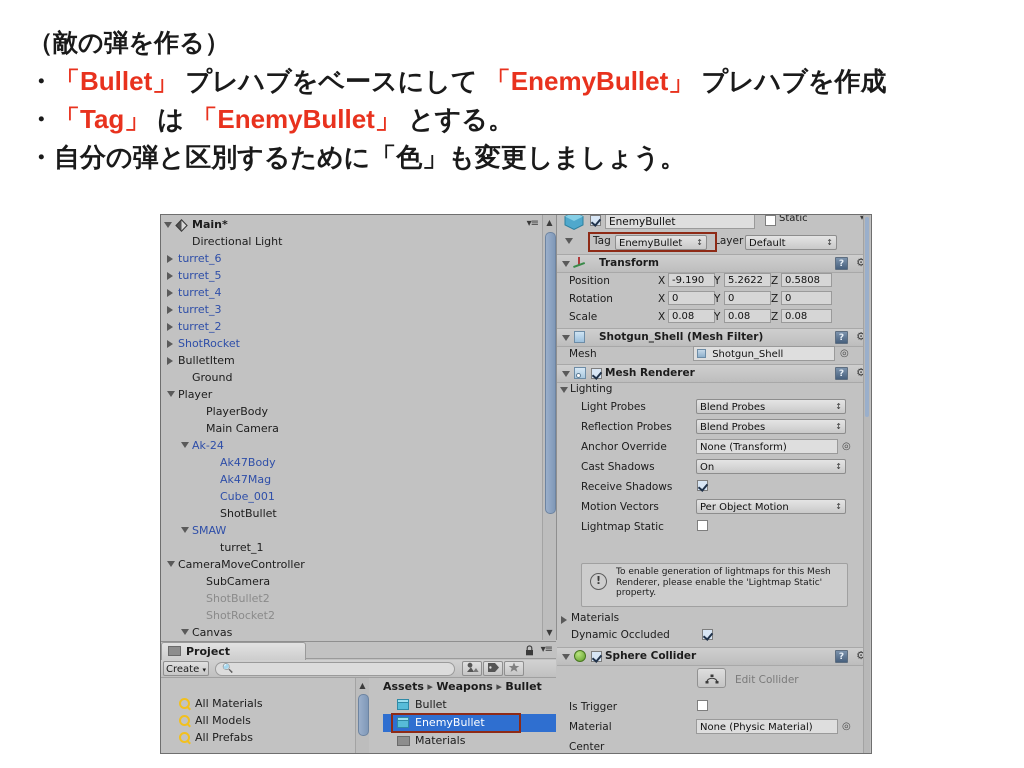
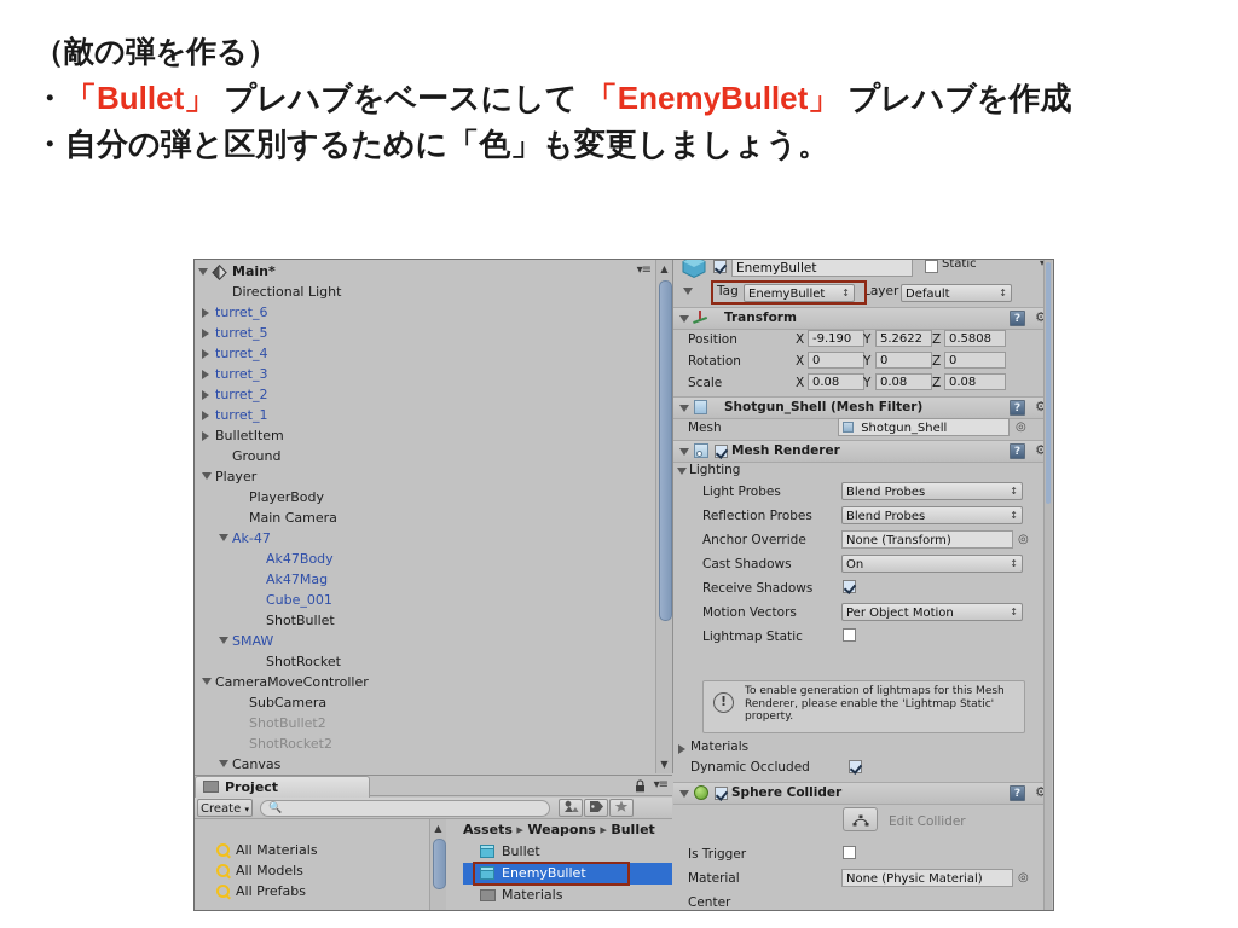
  （敵の弾を作る）
  ・「Bullet」 プレハブをベースにして 「EnemyBullet」 プレハブを作成
- ・「Tag」 は 「EnemyBullet」 とする。
  ・自分の弾と区別するために「色」も変更しましょう。
  Main*
  ▾≡
  Directional Light
  turret_6
  turret_5
  turret_4
  turret_3
  turret_2
- ShotRocket
+ turret_1
  BulletItem
  Ground
  Player
  PlayerBody
  Main Camera
- Ak-24
+ Ak-47
  Ak47Body
  Ak47Mag
  Cube_001
  ShotBullet
  SMAW
- turret_1
+ ShotRocket
  CameraMoveController
  SubCamera
  ShotBullet2
  ShotRocket2
  Canvas
  ▲
  ▼
  Project
  ▾≡
  Create ▾
  🔍
  All Materials
  All Models
  All Prefabs
  ▲
  Assets ▸ Weapons ▸ Bullet
  Bullet
  EnemyBullet
  Materials
  EnemyBullet
  Static
  ▾
  Tag
  EnemyBullet
  ↕
  Layer
  Default
  ↕
  Transform
  ?
  ⚙
  Position
  X
  -9.190
  Y
  5.2622
  Z
  0.5808
  Rotation
  X
  0
  Y
  0
  Z
  0
  Scale
  X
  0.08
  Y
  0.08
  Z
  0.08
  Shotgun_Shell (Mesh Filter)
  ?
  ⚙
  Mesh
  Shotgun_Shell
  ◎
  Mesh Renderer
  ?
  ⚙
  Lighting
  Light Probes
  Blend Probes
  ↕
  Reflection Probes
  Blend Probes
  ↕
  Anchor Override
  None (Transform)
  ◎
  Cast Shadows
  On
  ↕
  Receive Shadows
  Motion Vectors
  Per Object Motion
  ↕
  Lightmap Static
  !
  To enable generation of lightmaps for this Mesh Renderer, please enable the 'Lightmap Static' property.
  Materials
  Dynamic Occluded
  Sphere Collider
  ?
  ⚙
  Edit Collider
  Is Trigger
  Material
  None (Physic Material)
  ◎
  Center
